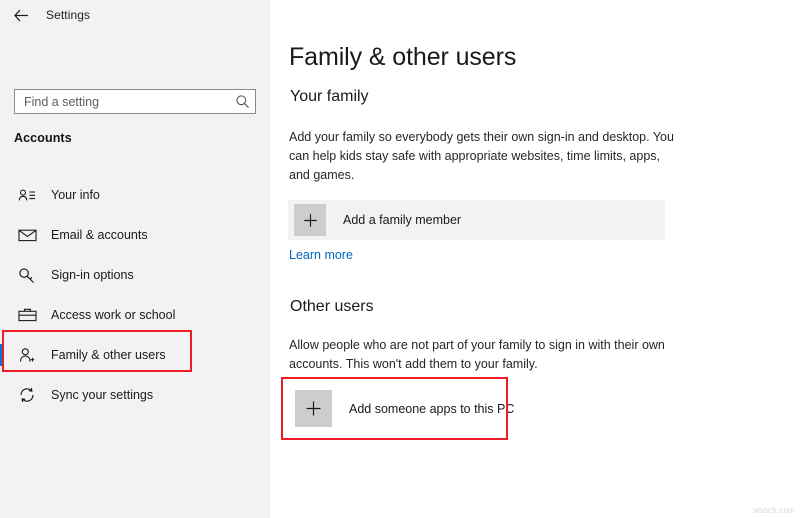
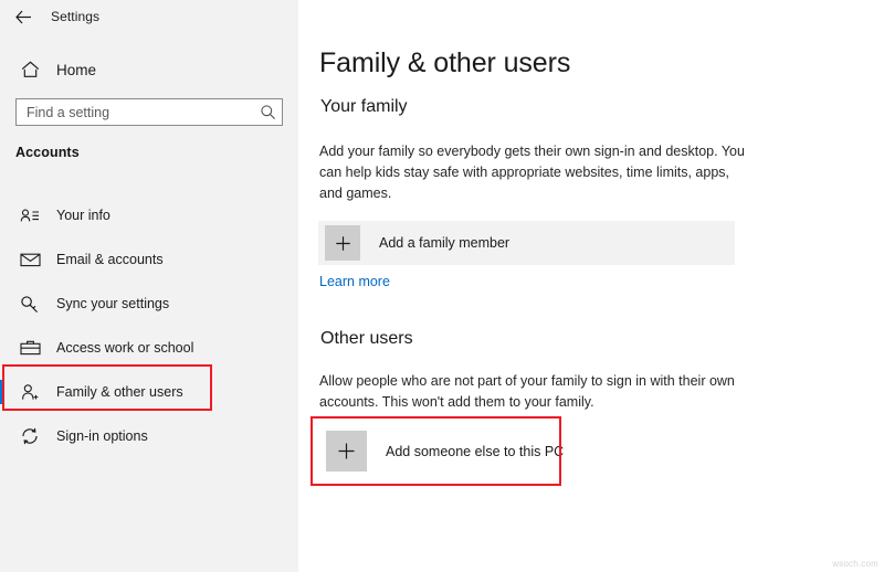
  Settings
+ Home
  Find a setting
  Accounts
  Your info
  Email & accounts
- Sign-in options
+ Sync your settings
  Access work or school
  Family & other users
- Sync your settings
+ Sign-in options
  Family & other users
  Your family
  Add your family so everybody gets their own sign-in and desktop. You can help kids stay safe with appropriate websites, time limits, apps, and games.
  Add a family member
  Learn more
  Other users
  Allow people who are not part of your family to sign in with their own accounts. This won't add them to your family.
- Add someone apps to this PC
+ Add someone else to this PC
  wsoch.com
